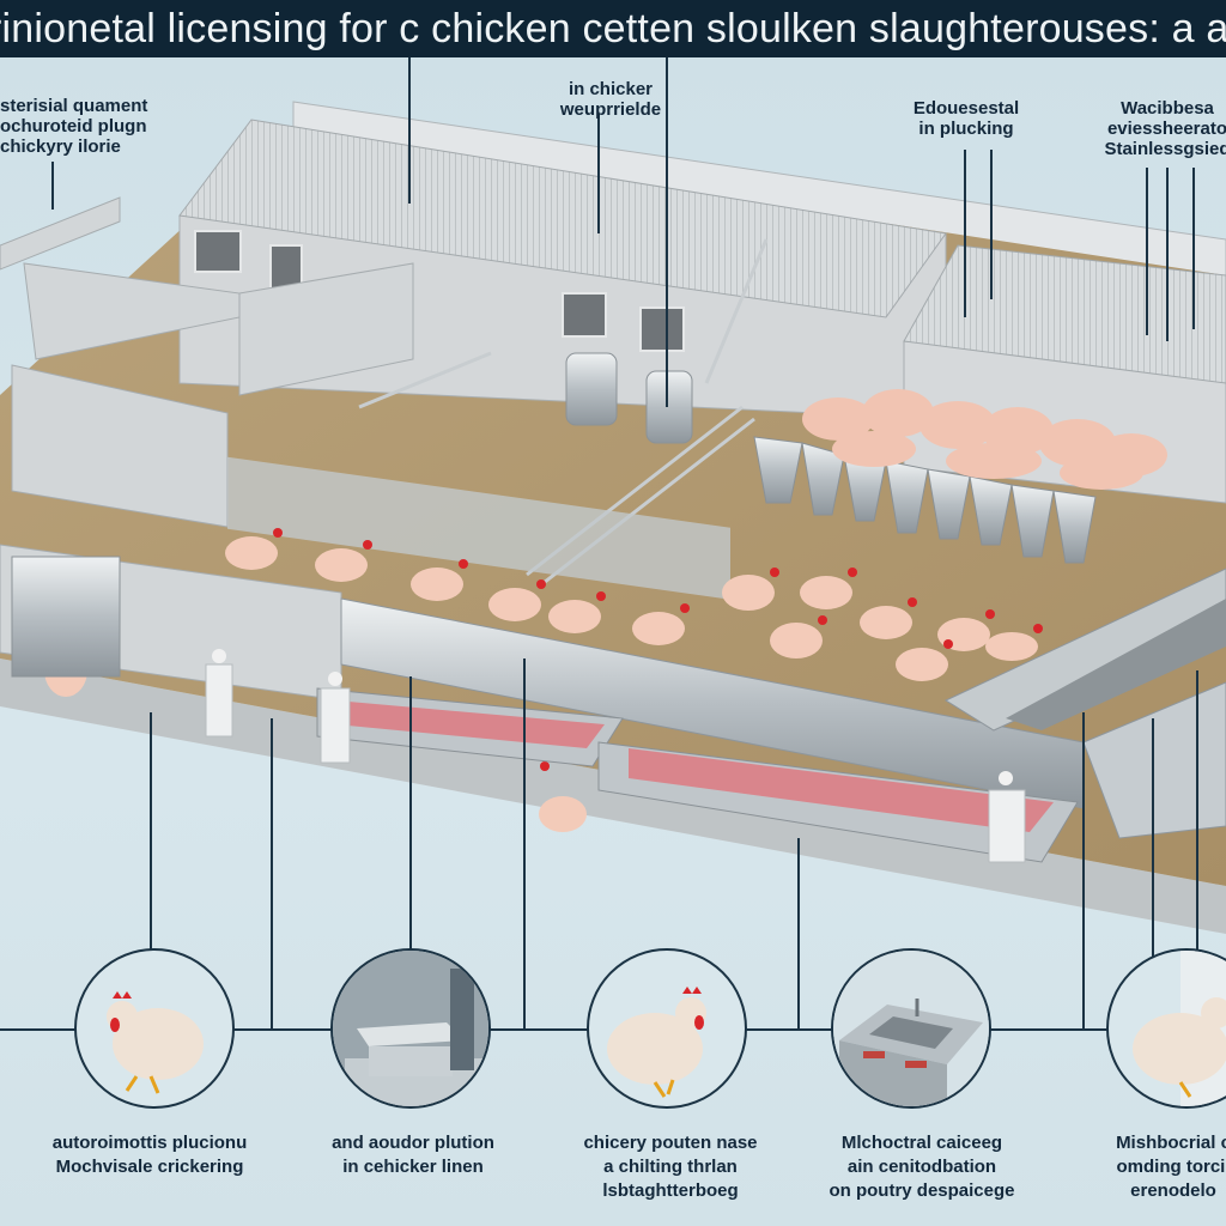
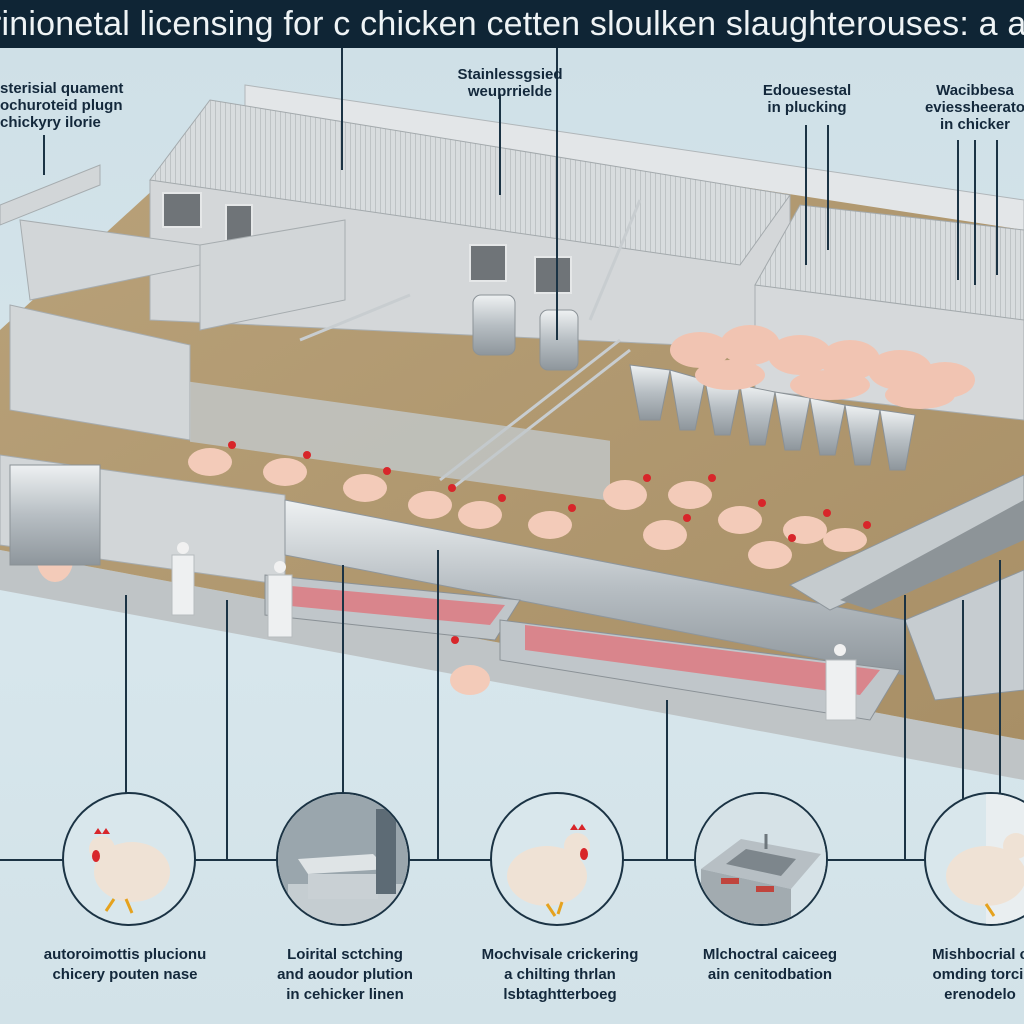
  inionetal licensing for c chicken cetten sloulken slaughterouses: a a
  sterisial quament
  ochuroteid plugn
  chickyry ilorie
- in chicker
+ Stainlessgsied
  weuprrielde
  Edouesestal
  in plucking
  Wacibbesa
  eviessheerato
- Stainlessgsied
+ in chicker
  autoroimottis plucionu
- Mochvisale crickering
+ chicery pouten nase
+ Loirital sctching
  and aoudor plution
  in cehicker linen
- chicery pouten nase
+ Mochvisale crickering
  a chilting thrlan
  lsbtaghtterboeg
  Mlchoctral caiceeg
  ain cenitodbation
- on poutry despaicege
  Mishbocrial
  omding torci
  erenodelo
